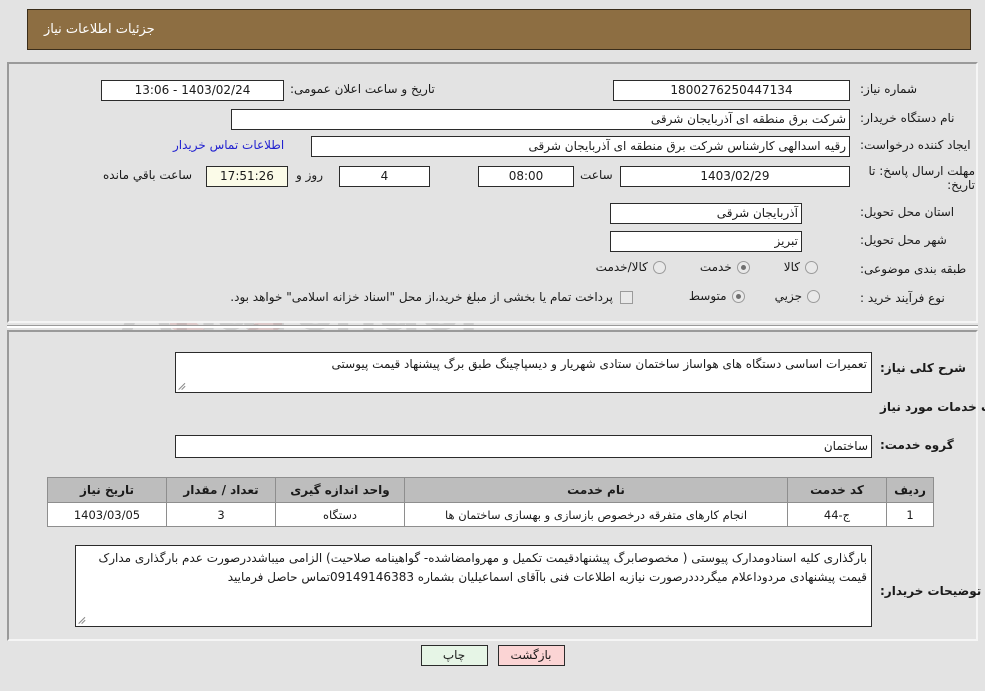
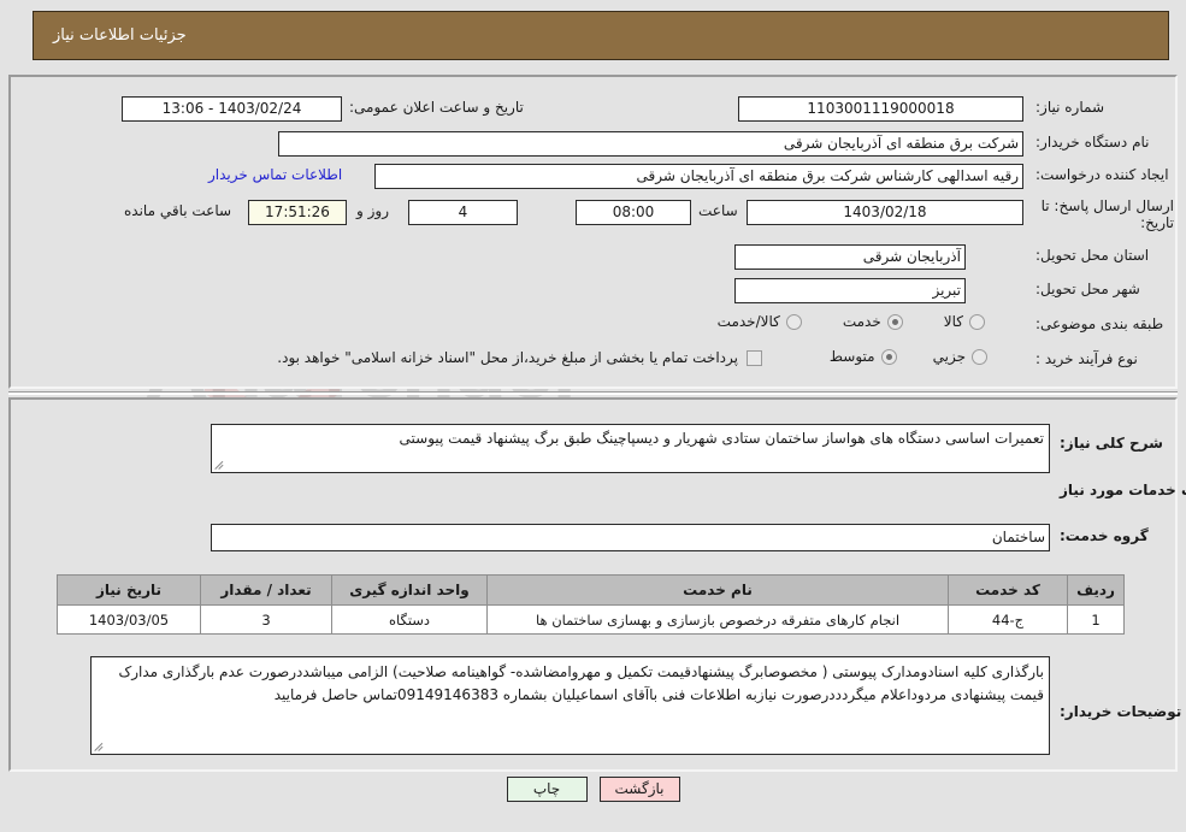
  جزئیات اطلاعات نیاز
  شماره نیاز:
- 1800276250447134
+ 1103001119000018
  تاریخ و ساعت اعلان عمومی:
  1403/02/24 - 13:06
  نام دستگاه خریدار:
  شرکت برق منطقه ای آذربایجان شرقی
  ایجاد کننده درخواست:
  رقیه اسدالهی کارشناس شرکت برق منطقه ای آذربایجان شرقی
  اطلاعات تماس خریدار
- مهلت ارسال پاسخ: تا تاریخ:
+ ارسال ارسال پاسخ: تا تاریخ:
- 1403/02/29
+ 1403/02/18
  ساعت
  08:00
  4
  روز و
  17:51:26
  ساعت باقي مانده
  استان محل تحویل:
  آذربایجان شرقی
  شهر محل تحویل:
  تبریز
  طبقه بندی موضوعی:
  کالا
  خدمت
  کالا/خدمت
  نوع فرآیند خرید :
  جزیي
  متوسط
  پرداخت تمام یا بخشی از مبلغ خرید،از محل "اسناد خزانه اسلامی" خواهد بود.
  شرح کلی نیاز:
  تعمیرات اساسی دستگاه های هواساز ساختمان ستادی شهریار و دیسپاچینگ طبق برگ پیشنهاد قیمت پیوستی
  گروه خدمت:
  ساختمان
  ردیف	کد خدمت	نام خدمت	واحد اندازه گیری	تعداد / مقدار	تاریخ نیاز
  1	ج-44	انجام کارهای متفرقه درخصوص بازسازی و بهسازی ساختمان ها	دستگاه	3	1403/03/05
  توضیحات خریدار:
  بارگذاری کلیه اسنادومدارک پیوستی ( مخصوصابرگ پیشنهادقیمت تکمیل و مهروامضاشده- گواهینامه صلاحیت) الزامی میباشددرصورت عدم بارگذاری مدارک قیمت پیشنهادی مردوداعلام میگردددرصورت نیازبه اطلاعات فنی باآقای اسماعیلیان بشماره 09149146383تماس حاصل فرمایید
  بازگشت
  چاپ
